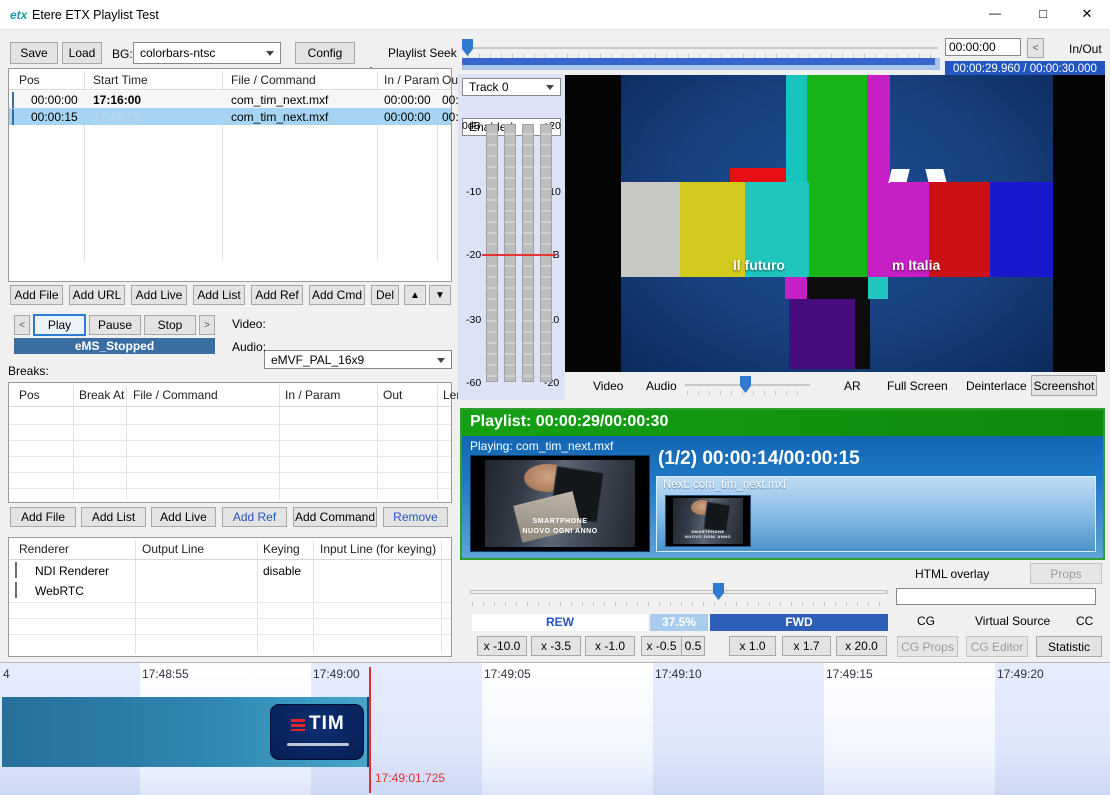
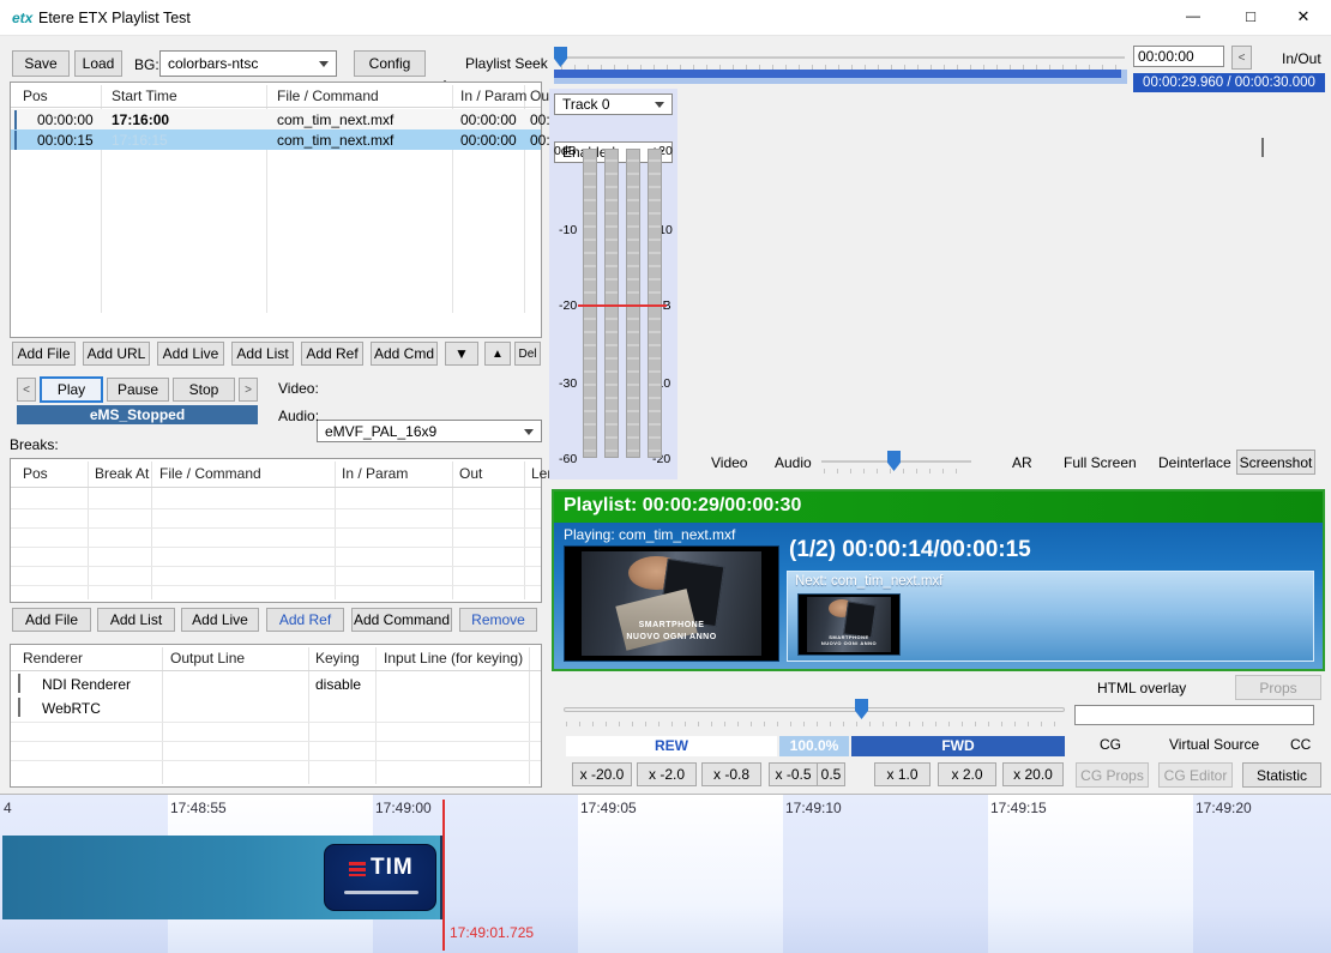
  etx
  Etere ETX Playlist Test
  —
  □
  ✕
  Save
  Load
  BG:
  colorbars-ntsc
  Config
  Playlist Seek
  Pos
  Start Time
  File / Command
  In / Param
  Ou
  00:00:00
  17:16:00
  com_tim_next.mxf
  00:00:00
  00:00:15
  com_tim_next.mxf
  00:00:00
  Add File
  Add URL
  Add Live
  Add List
  Add Ref
  Add Cmd
- Del
+ ▼
  ▲
- ▼
+ Del
  <
  Play
  Pause
  Stop
  >
  eMS_Stopped
  Video:
  eMVF_PAL_16x9
  Audio:
  Breaks:
  Pos
  Break At
  File / Command
  In / Param
  Out
  Add File
  Add List
  Add Live
  Add Ref
  Add Command
  Remove
  Renderer
  Output Line
  Keying
  Input Line (for keying)
  NDI Renderer
  disable
  WebRTC
  00:00:00
  <
  In/Out
  00:00:29.960 / 00:00:30.000
  Track 0
  0dB
  -10
  -20
  -30
  -60
  -20
- Il futuro
- m Italia
  Video
  Audio
  AR
  Full Screen
  Deinterlace
  Screenshot
  Playlist: 00:00:29/00:00:30
  Playing: com_tim_next.mxf
  (1/2) 00:00:14/00:00:15
  Next: com_tim_next.mxf
  REW
- 37.5%
+ 100.0%
  FWD
- x -10.0
+ x -20.0
- x -3.5
+ x -2.0
- x -1.0
+ x -0.8
  x -0.5
  0.5
  x 1.0
- x 1.7
+ x 2.0
  x 20.0
  HTML overlay
  Props
  CG
  Virtual Source
  CC
  CG Props
  CG Editor
  Statistic
  4
  17:48:55
  17:49:00
  17:49:05
  17:49:10
  17:49:15
  17:49:20
  TIM
  17:49:01.725
